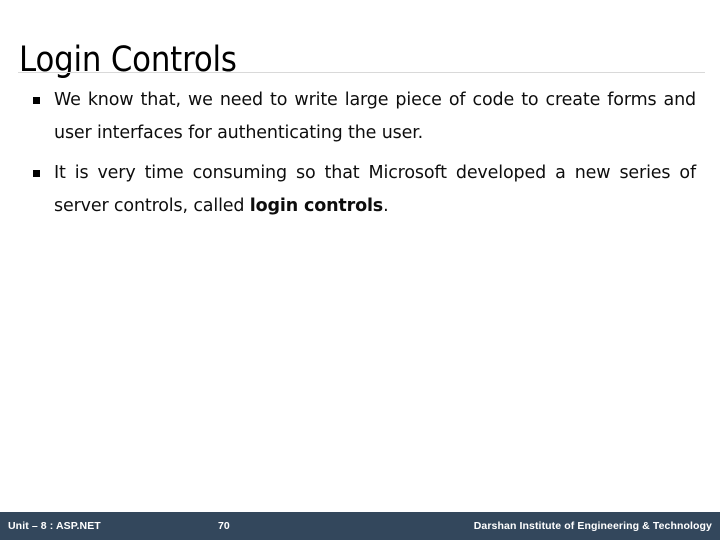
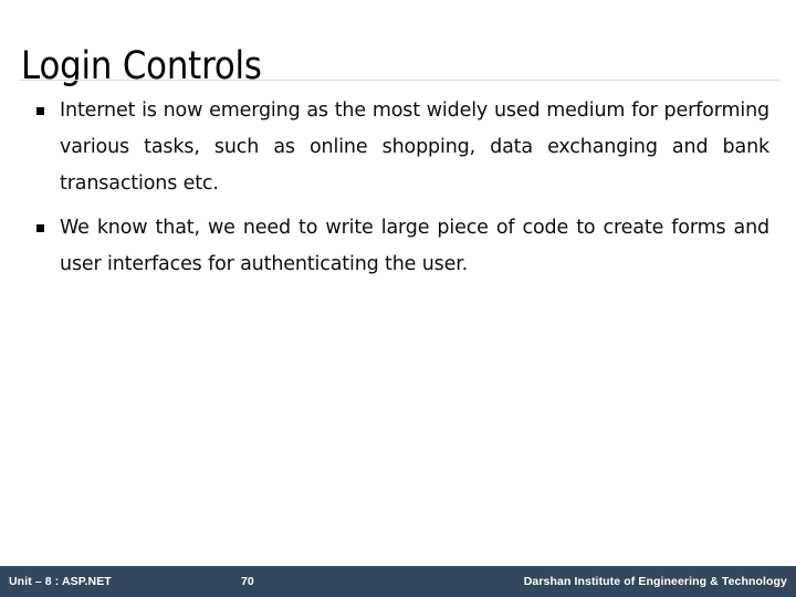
  Login Controls
+ Internet is now emerging as the most widely used medium for performing various tasks, such as online shopping, data exchanging and bank transactions etc.
  We know that, we need to write large piece of code to create forms and user interfaces for authenticating the user.
- It is very time consuming so that Microsoft developed a new series of server controls, called login controls.
  Unit – 8 : ASP.NET
  70
  Darshan Institute of Engineering & Technology
